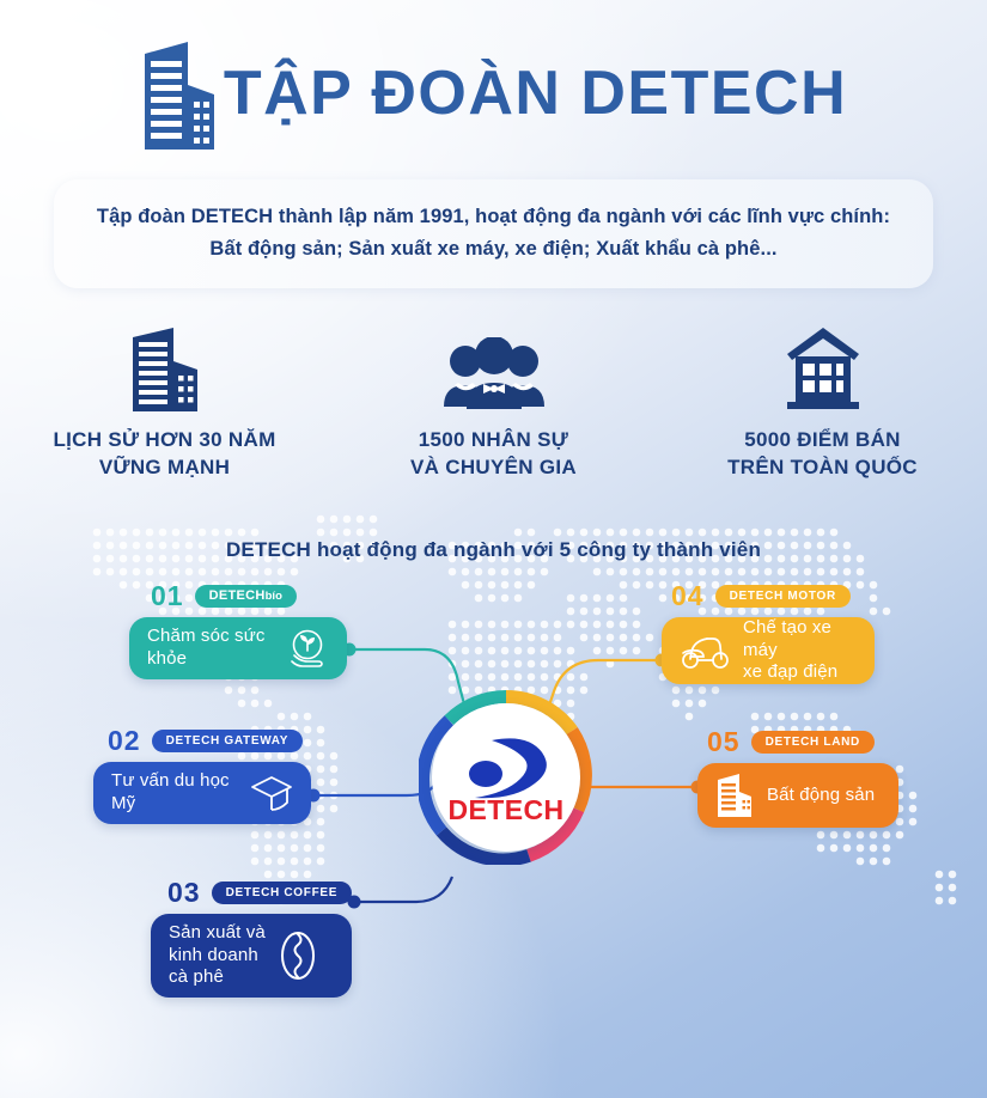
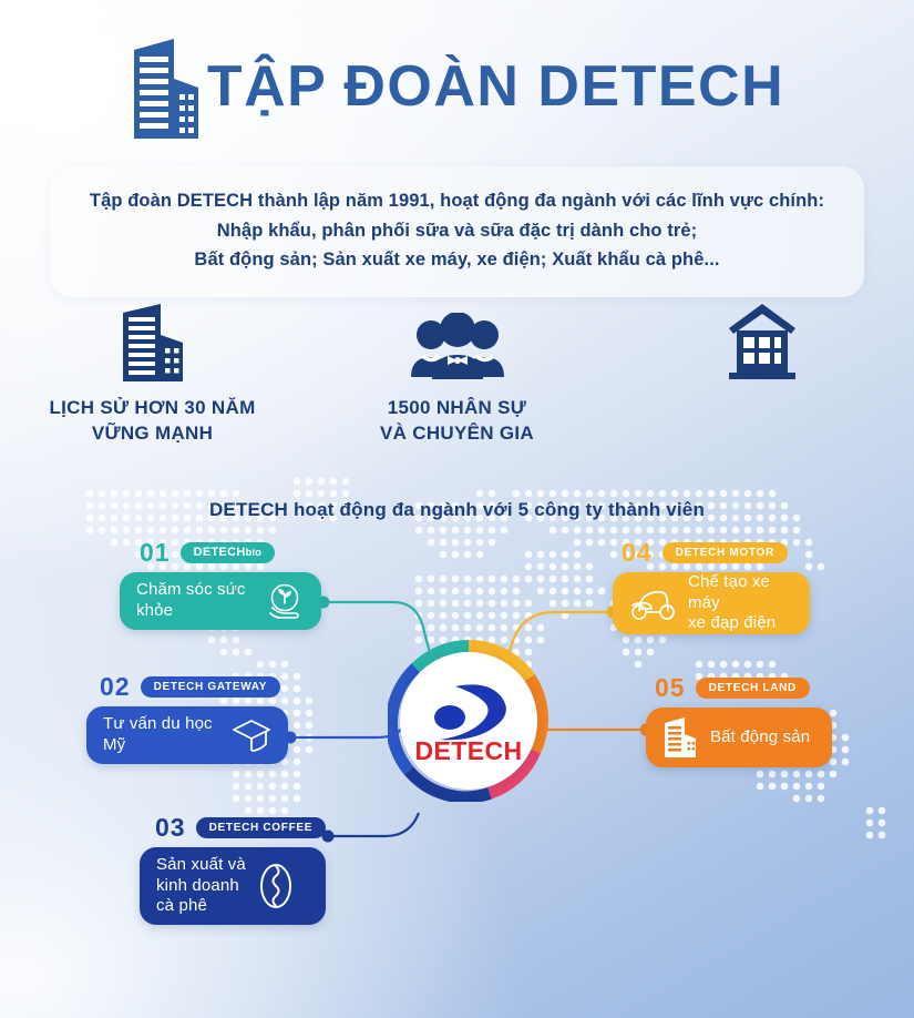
  TẬP ĐOÀN DETECH
  Tập đoàn DETECH thành lập năm 1991, hoạt động đa ngành với các lĩnh vực chính:
+ Nhập khẩu, phân phối sữa và sữa đặc trị dành cho trẻ;
  Bất động sản; Sản xuất xe máy, xe điện; Xuất khẩu cà phê...
  LỊCH SỬ HƠN 30 NĂM
  VỮNG MẠNH
  1500 NHÂN SỰ
  VÀ CHUYÊN GIA
- 5000 ĐIỂM BÁN
- TRÊN TOÀN QUỐC
  DETECH hoạt động đa ngành với 5 công ty thành viên
  DETECH
  01
  DETECH
  bío
  Chăm sóc sức khỏe
  02
  DETECH GATEWAY
  Tư vấn du học Mỹ
  03
  DETECH COFFEE
  Sản xuất và
  kinh doanh
  cà phê
  04
  DETECH MOTOR
  Chế tạo xe máy
  xe đạp điện
  05
  DETECH LAND
  Bất động sản
